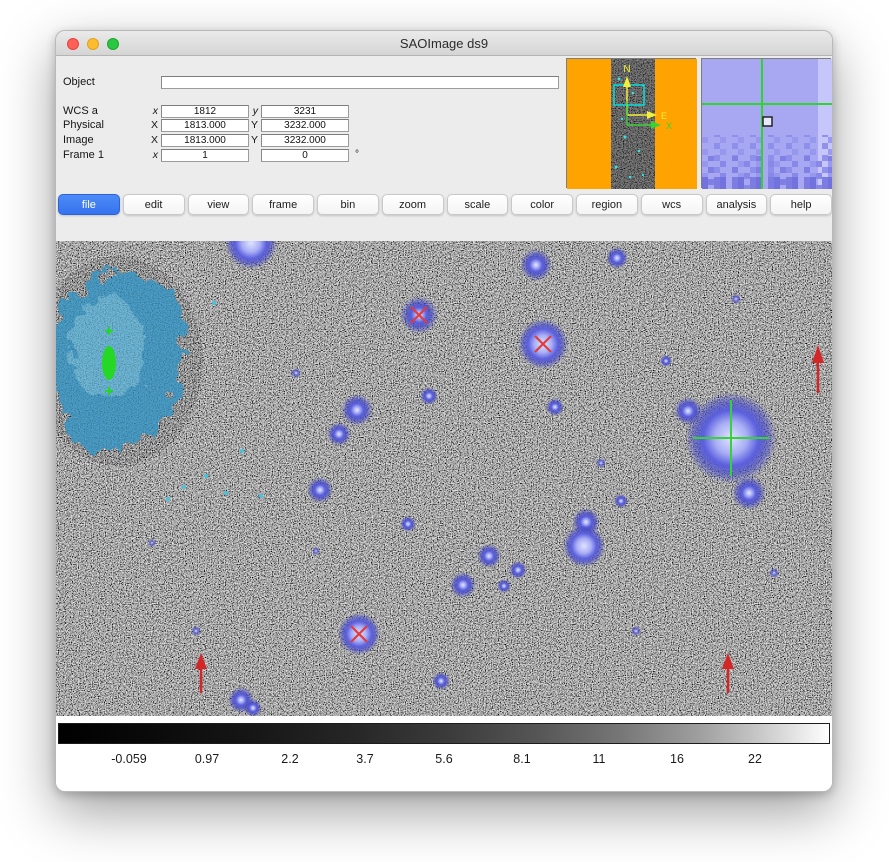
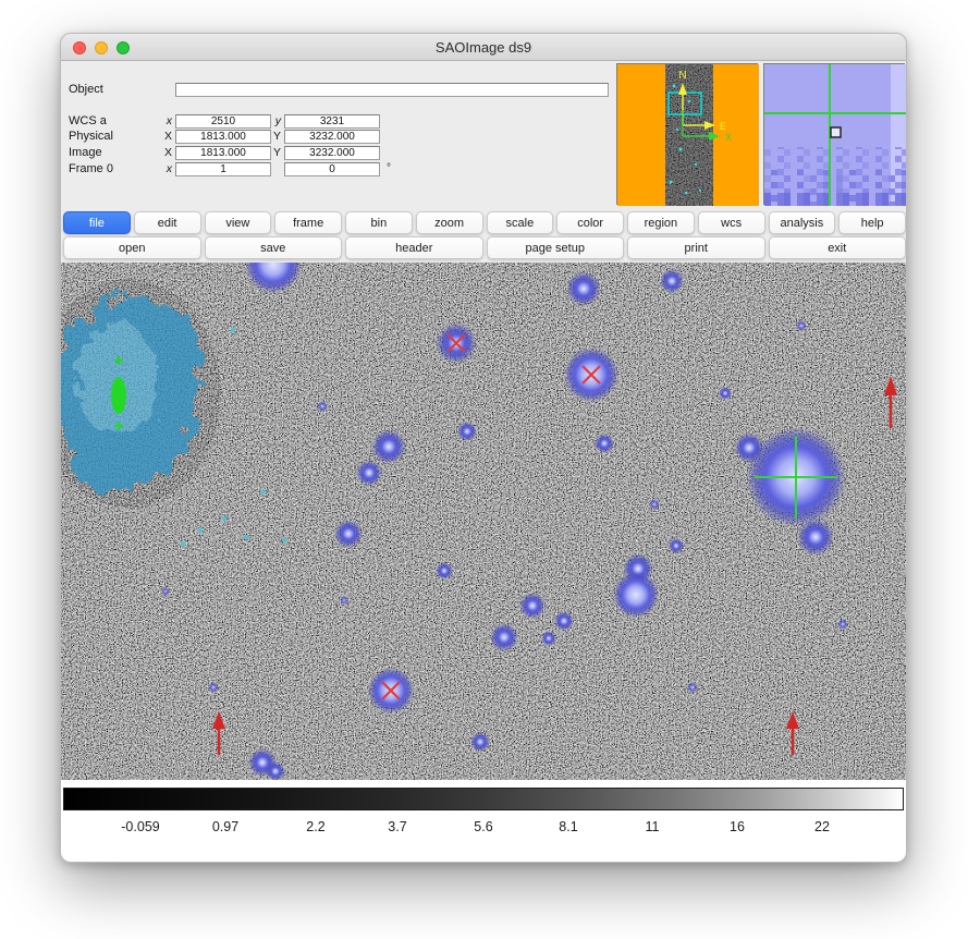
  SAOImage ds9
  Object
  WCS a
  x
- 1812
+ 2510
  y
  3231
  Physical
  X
  1813.000
  Y
  3232.000
  Image
  X
  1813.000
  Y
  3232.000
- Frame 1
+ Frame 0
  x
  1
  0
  °
  N
  E
  X
  file
  edit
  view
  frame
  bin
  zoom
  scale
  color
  region
  wcs
  analysis
  help
+ open
+ save
+ header
+ page setup
+ print
+ exit
  -0.059
  0.97
  2.2
  3.7
  5.6
  8.1
  11
  16
  22
